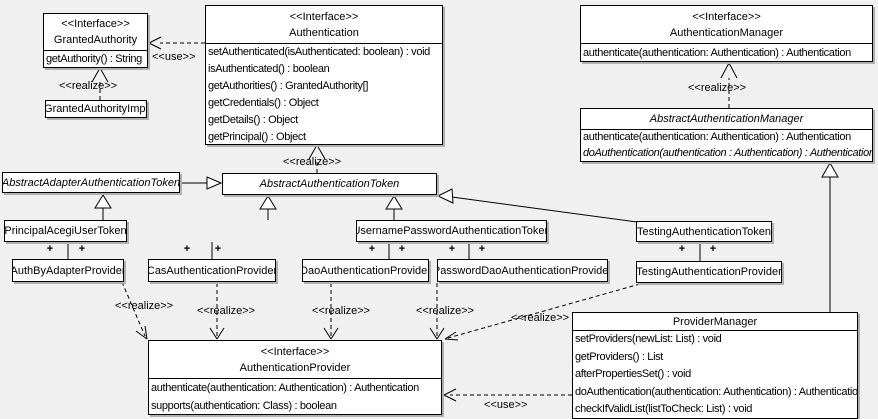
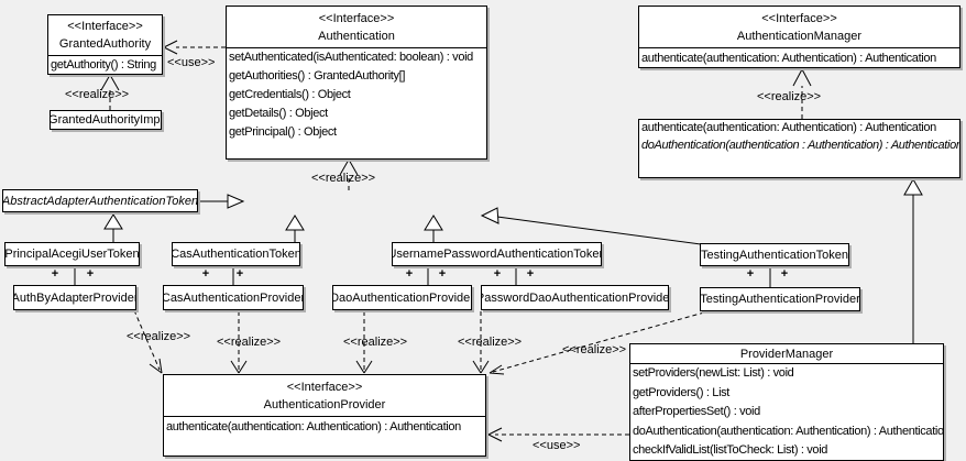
  <<Interface>>
  GrantedAuthority
  getAuthority() : String
  GrantedAuthorityImp
  <<Interface>>
  Authentication
  setAuthenticated(isAuthenticated: boolean) : void
- isAuthenticated() : boolean
  getAuthorities() : GrantedAuthority[]
  getCredentials() : Object
  getDetails() : Object
  getPrincipal() : Object
  <<Interface>>
  AuthenticationManager
  authenticate(authentication: Authentication) : Authentication
- AbstractAuthenticationManager
  authenticate(authentication: Authentication) : Authentication
  doAuthentication(authentication : Authentication) : Authentication
  AbstractAdapterAuthenticationToken
- AbstractAuthenticationToken
  PrincipalAcegiUserToken
+ CasAuthenticationToken
  UsernamePasswordAuthenticationToke
  TestingAuthenticationToken
  AuthByAdapterProvide
  CasAuthenticationProvide
  DaoAuthenticationProvide
  asswordDaoAuthenticationProvide
  TestingAuthenticationProvider
  <<Interface>>
  AuthenticationProvider
  authenticate(authentication: Authentication) : Authentication
- supports(authentication: Class) : boolean
  ProviderManager
  setProviders(newList: List) : void
  getProviders() : List
  afterPropertiesSet() : void
  doAuthentication(authentication: Authentication) : Authenticatio
  checkIfValidList(listToCheck: List) : void
  <<use>>
  <<realize>>
  <<realize>>
  <<realize>>
  <<realize>>
  <<realize>>
  <<realize>>
  <<realize>>
  <<realize>>
  <<use>>
  +
  +
  +
  +
  +
  +
  +
  +
  +
  +
